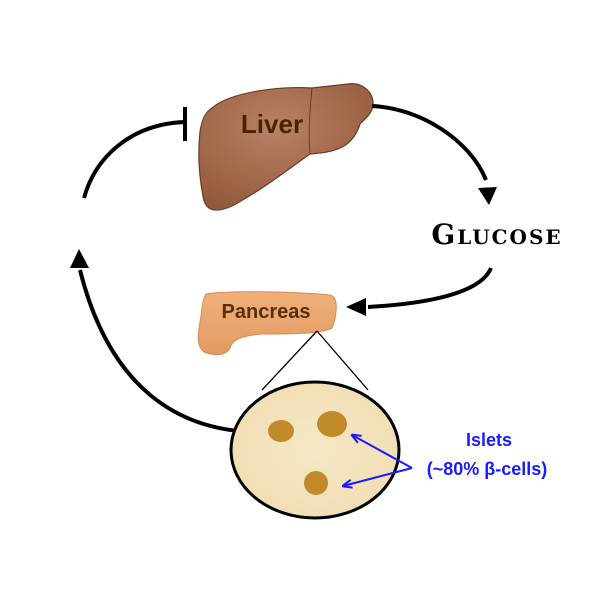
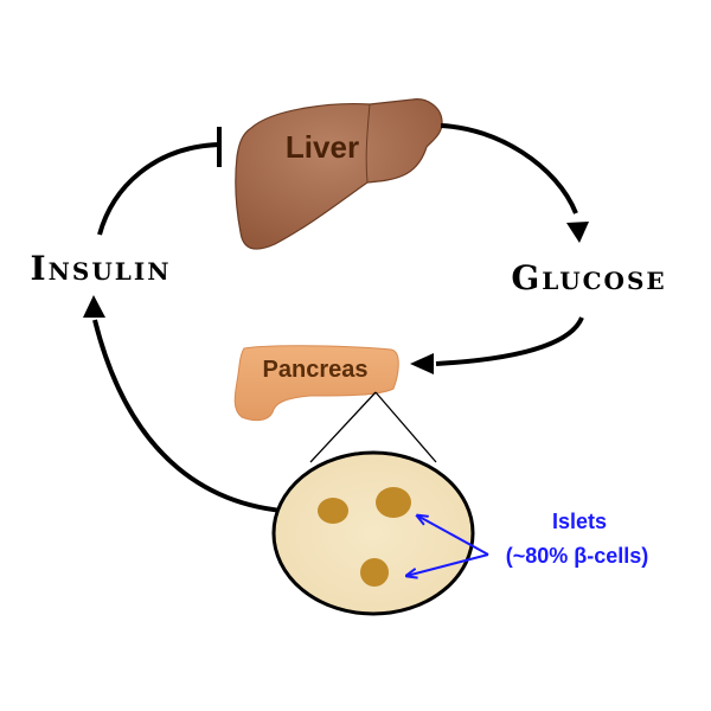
  Liver
  Glucose
+ Insulin
  Pancreas
  Islets
  (~80% β-cells)
